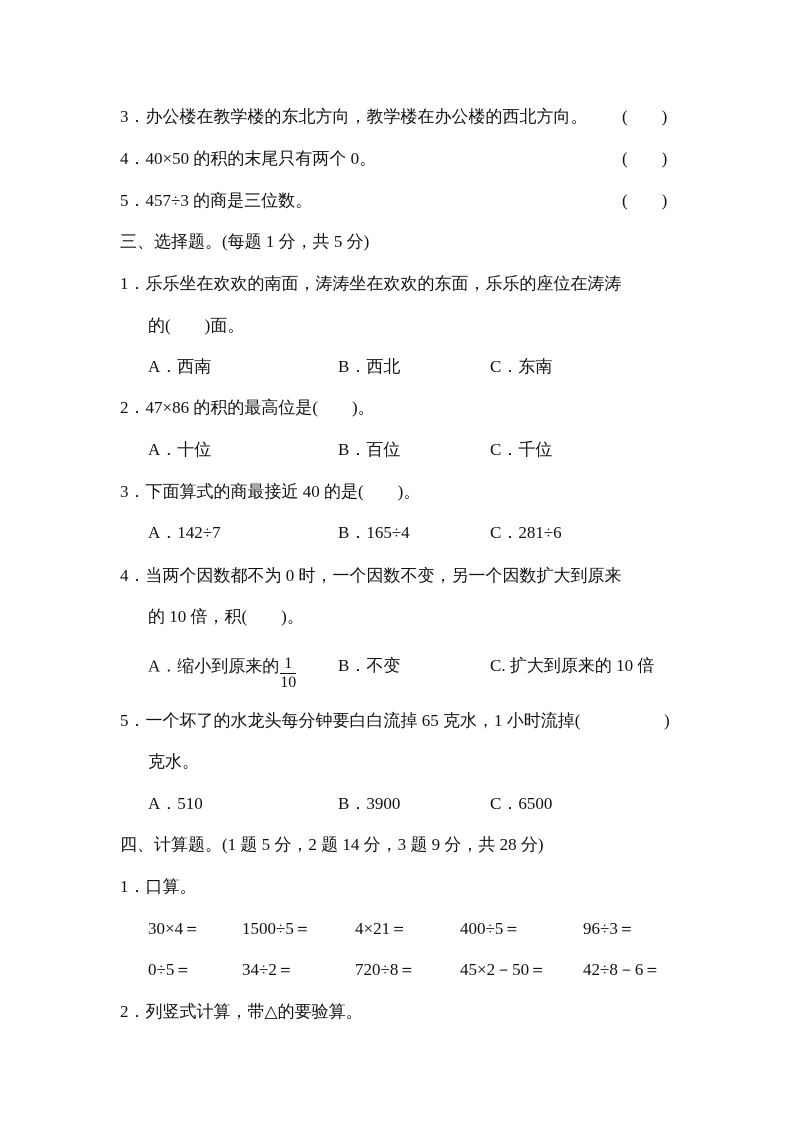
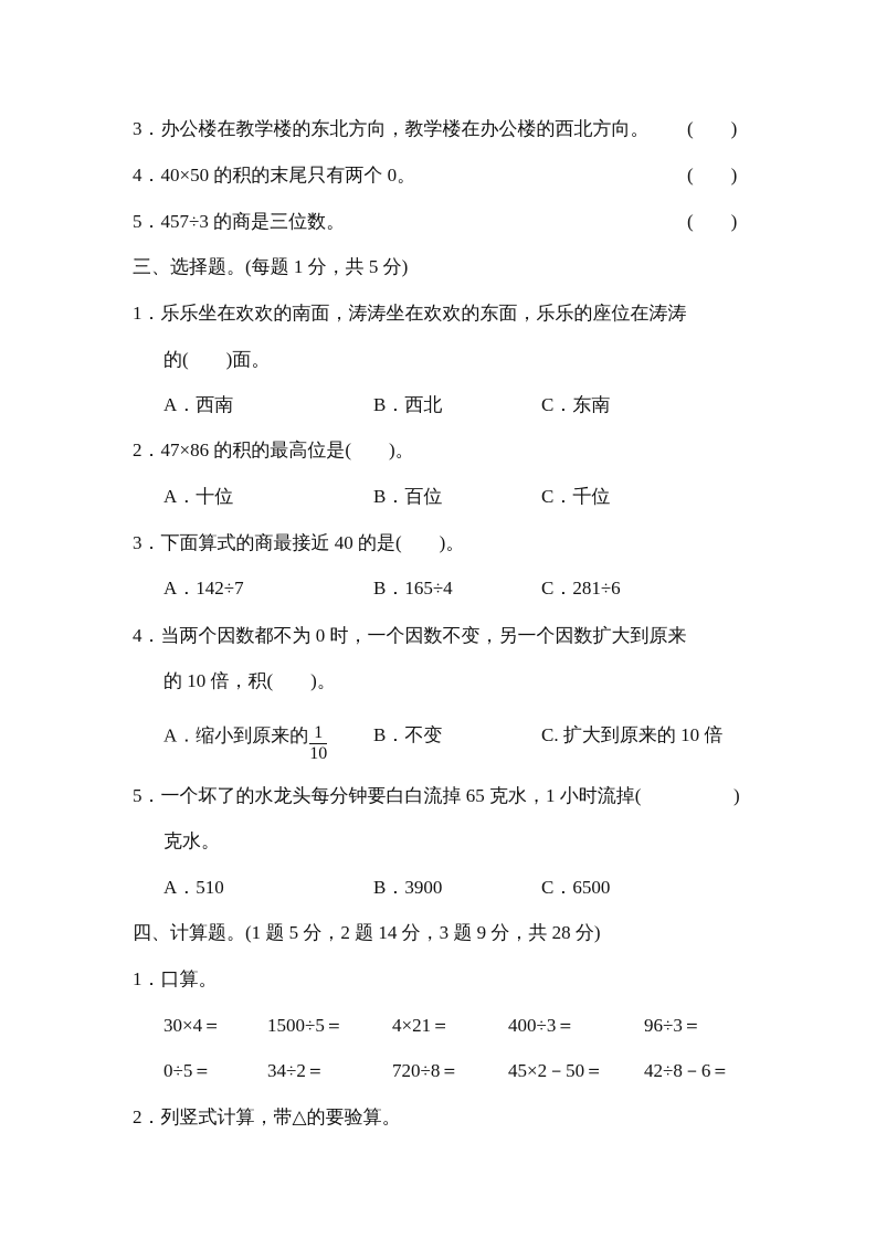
  3．办公楼在教学楼的东北方向，教学楼在办公楼的西北方向。
  ( )
  4．40×50 的积的末尾只有两个 0。
  ( )
  5．457÷3 的商是三位数。
  ( )
  三、选择题。(每题 1 分，共 5 分)
  1．乐乐坐在欢欢的南面，涛涛坐在欢欢的东面，乐乐的座位在涛涛
  的( )面。
  A．西南
  B．西北
  C．东南
  2．47×86 的积的最高位是( )。
  A．十位
  B．百位
  C．千位
  3．下面算式的商最接近 40 的是( )。
  A．142÷7
  B．165÷4
  C．281÷6
  4．当两个因数都不为 0 时，一个因数不变，另一个因数扩大到原来
  的 10 倍，积( )。
  A．缩小到原来的
  1
  10
  B．不变
  C. 扩大到原来的 10 倍
  5．一个坏了的水龙头每分钟要白白流掉 65 克水，1 小时流掉(
  )
  克水。
  A．510
  B．3900
  C．6500
  四、计算题。(1 题 5 分，2 题 14 分，3 题 9 分，共 28 分)
  1．口算。
  30×4＝
  1500÷5＝
  4×21＝
- 400÷5＝
+ 400÷3＝
  96÷3＝
  0÷5＝
  34÷2＝
  720÷8＝
  45×2－50＝
  42÷8－6＝
  2．列竖式计算，带△的要验算。
